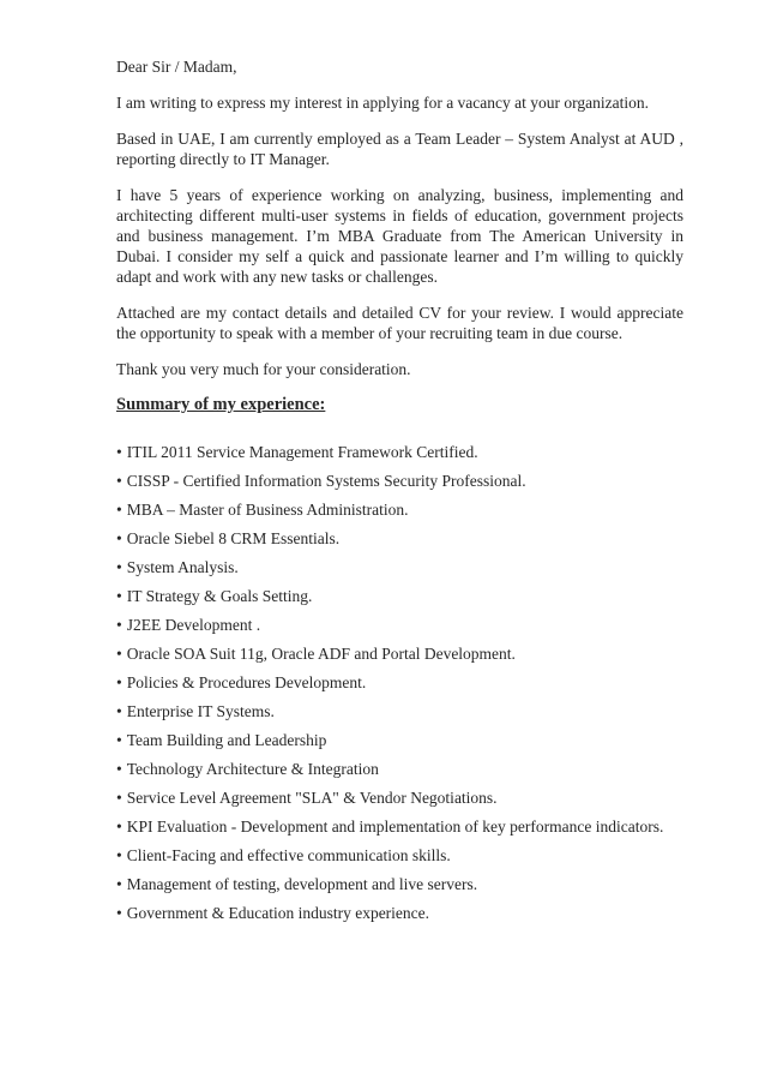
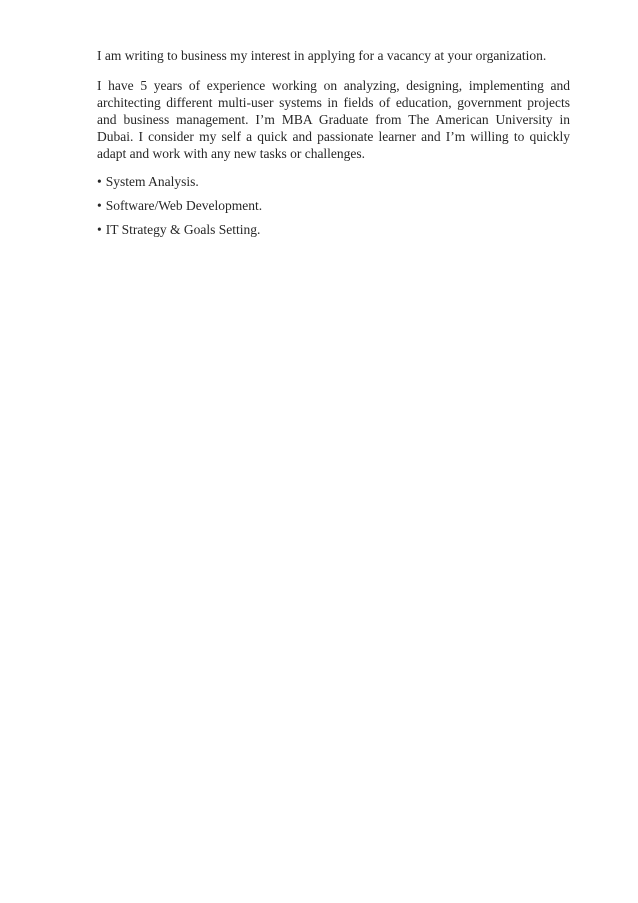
- Dear Sir / Madam,
- I am writing to express my interest in applying for a vacancy at your organization.
+ I am writing to business my interest in applying for a vacancy at your organization.
- Based in UAE, I am currently employed as a Team Leader – System Analyst at AUD , reporting directly to IT Manager.
- I have 5 years of experience working on analyzing, business, implementing and architecting different multi-user systems in fields of education, government projects and business management. I’m MBA Graduate from The American University in Dubai. I consider my self a quick and passionate learner and I’m willing to quickly adapt and work with any new tasks or challenges.
+ I have 5 years of experience working on analyzing, designing, implementing and architecting different multi-user systems in fields of education, government projects and business management. I’m MBA Graduate from The American University in Dubai. I consider my self a quick and passionate learner and I’m willing to quickly adapt and work with any new tasks or challenges.
- Attached are my contact details and detailed CV for your review. I would appreciate the opportunity to speak with a member of your recruiting team in due course.
- Thank you very much for your consideration.
- Summary of my experience:
- • ITIL 2011 Service Management Framework Certified.
- • CISSP - Certified Information Systems Security Professional.
- • MBA – Master of Business Administration.
- • Oracle Siebel 8 CRM Essentials.
  • System Analysis.
+ • Software/Web Development.
  • IT Strategy & Goals Setting.
- • J2EE Development .
- • Oracle SOA Suit 11g, Oracle ADF and Portal Development.
- • Policies & Procedures Development.
- • Enterprise IT Systems.
- • Team Building and Leadership
- • Technology Architecture & Integration
- • Service Level Agreement "SLA" & Vendor Negotiations.
- • KPI Evaluation - Development and implementation of key performance indicators.
- • Client-Facing and effective communication skills.
- • Management of testing, development and live servers.
- • Government & Education industry experience.
